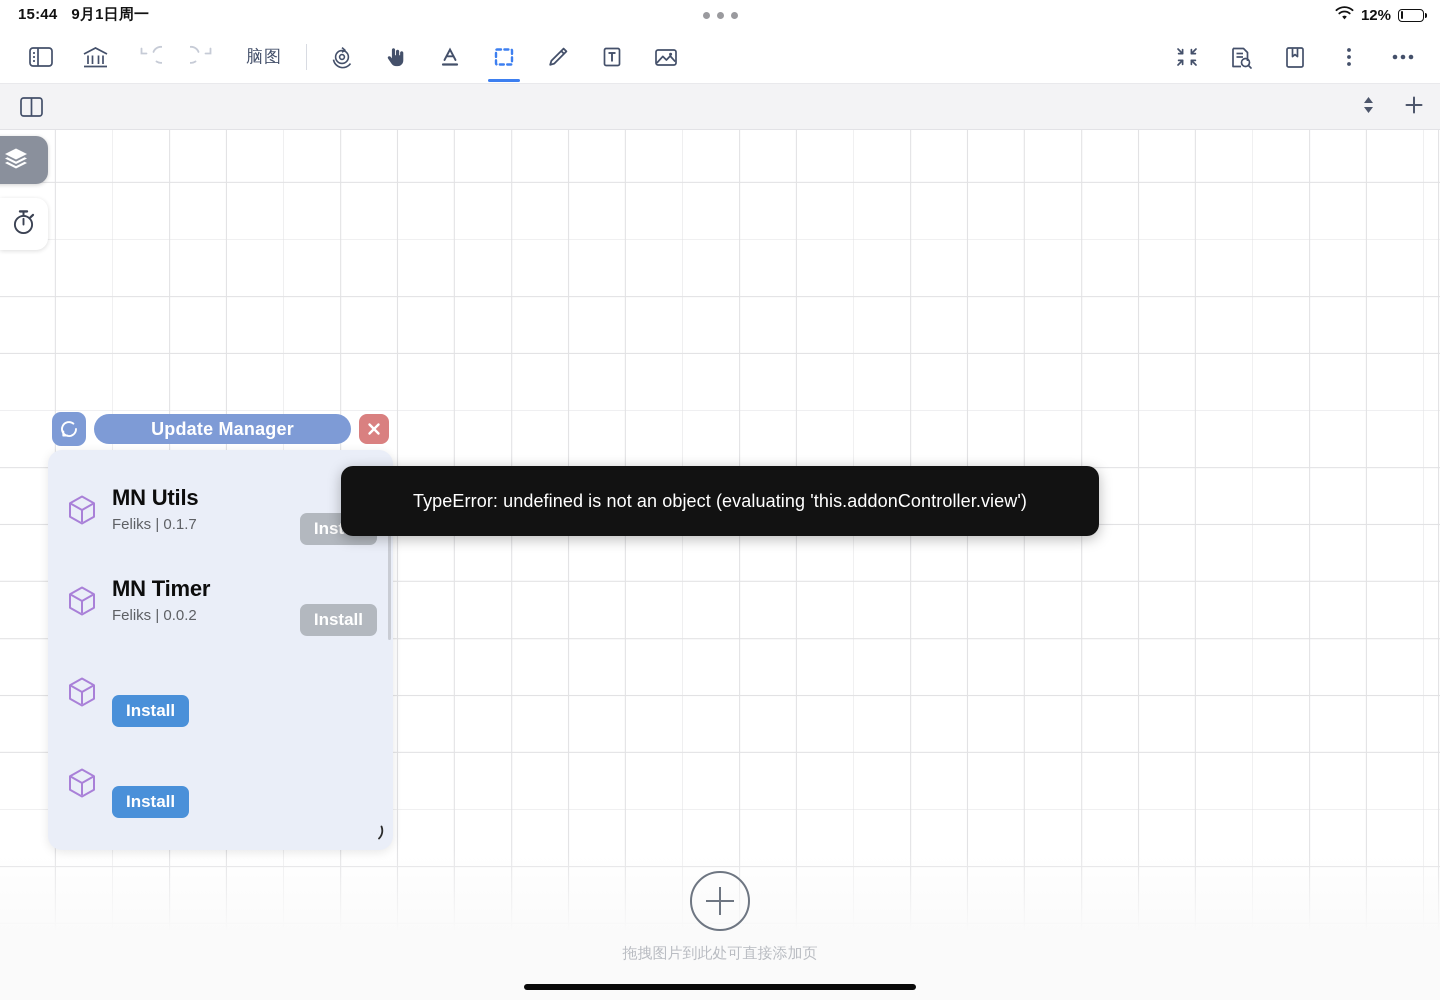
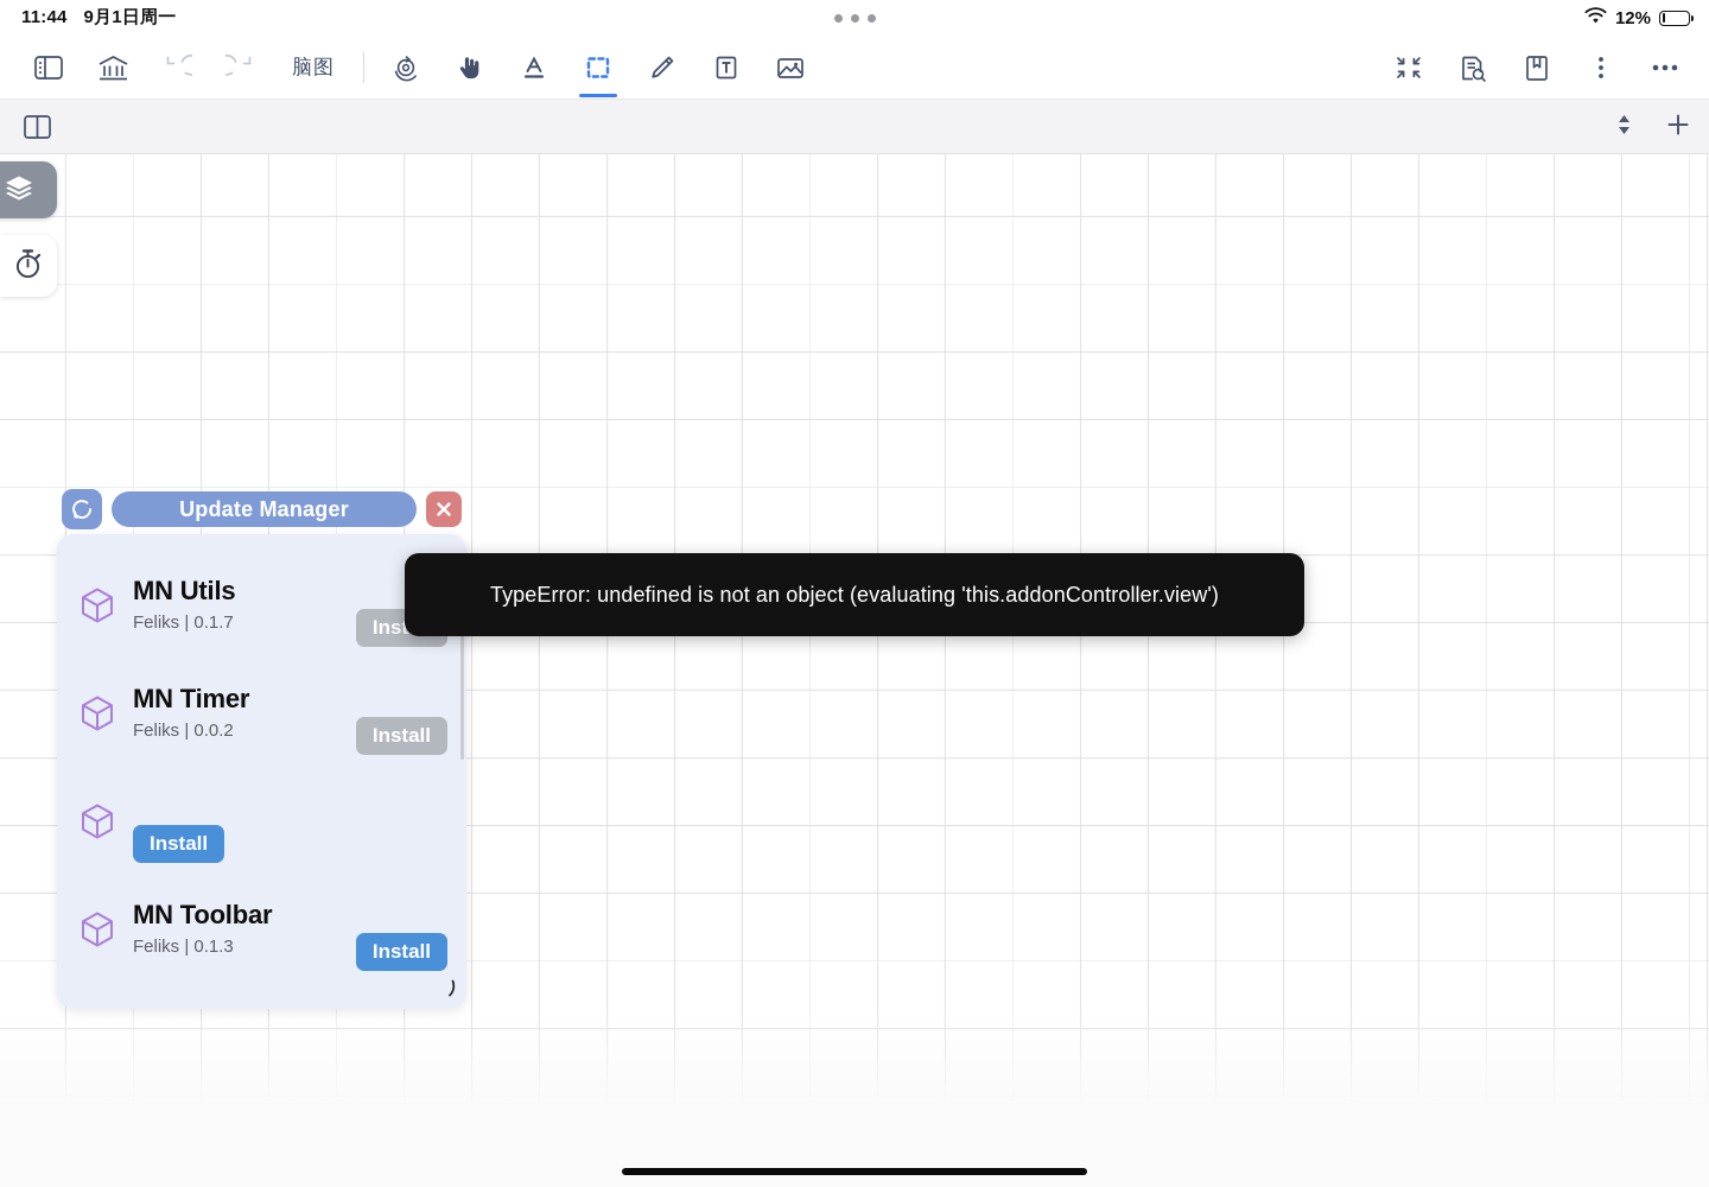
- 15:44
+ 11:44
  9月1日周一
  12%
  脑图
- 拖拽图片到此处可直接添加页
  Update Manager
  MN Utils
  Feliks | 0.1.7
  MN Timer
  Feliks | 0.0.2
  Install
  Install
+ MN Toolbar
+ Feliks | 0.1.3
  Install
  TypeError: undefined is not an object (evaluating 'this.addonController.view')
